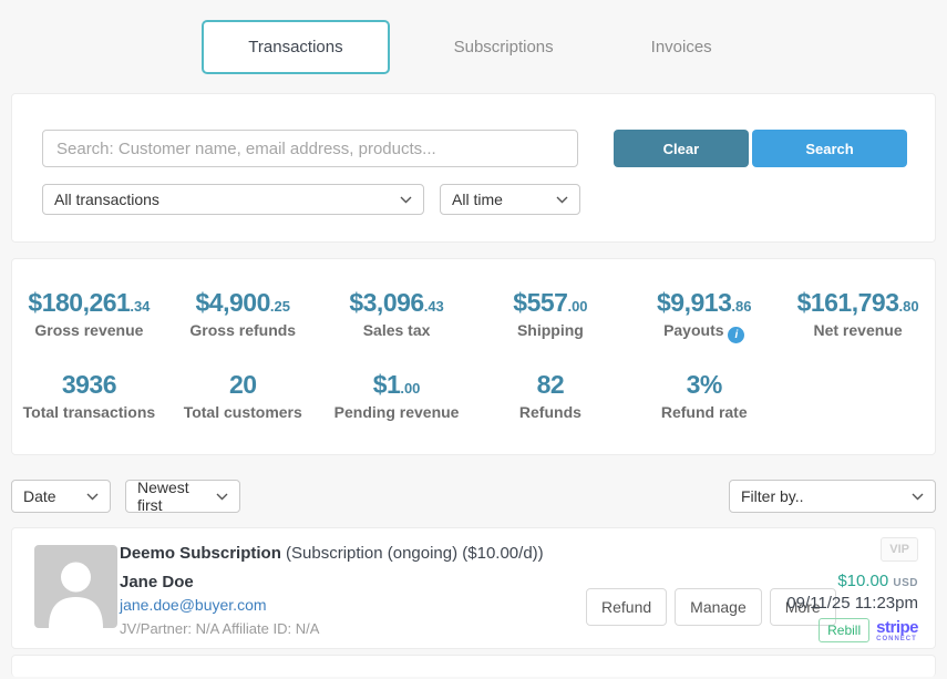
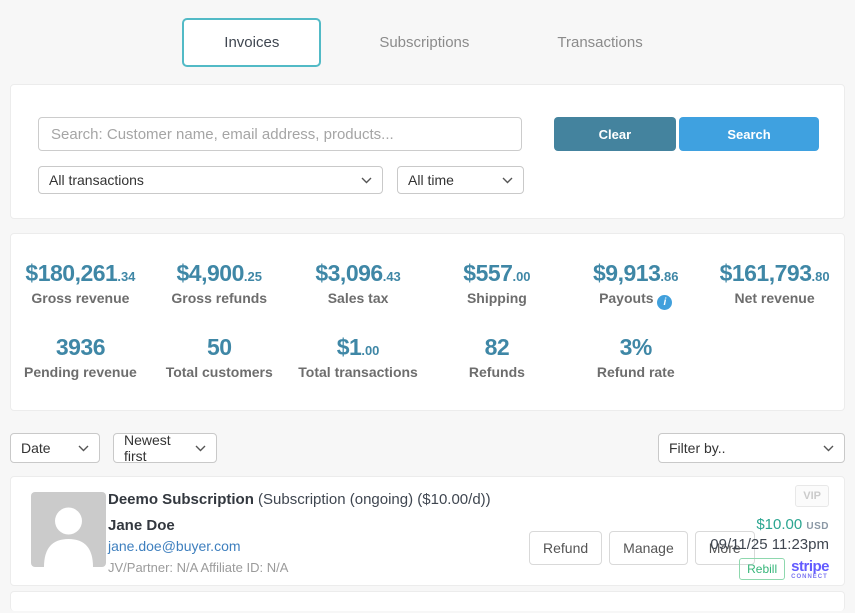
- Transactions
+ Invoices
  Subscriptions
- Invoices
+ Transactions
  Search: Customer name, email address, products...
  Clear
  Search
  All transactions
  All time
  $180,261.34
  Gross revenue
  $4,900.25
  Gross refunds
  $3,096.43
  Sales tax
  $557.00
  Shipping
  $9,913.86
  Payouts i
  $161,793.80
  Net revenue
  3936
- Total transactions
+ Pending revenue
- 20
+ 50
  Total customers
  $1.00
- Pending revenue
+ Total transactions
  82
  Refunds
  3%
  Refund rate
  Date
  Newest first
  Filter by..
  Deemo Subscription (Subscription (ongoing) ($10.00/d))
  Jane Doe
  jane.doe@buyer.com
  JV/Partner: N/A Affiliate ID: N/A
  Refund
  Manage
  More
  VIP
  $10.00 USD
  09/11/25 11:23pm
  Rebill
  stripe
